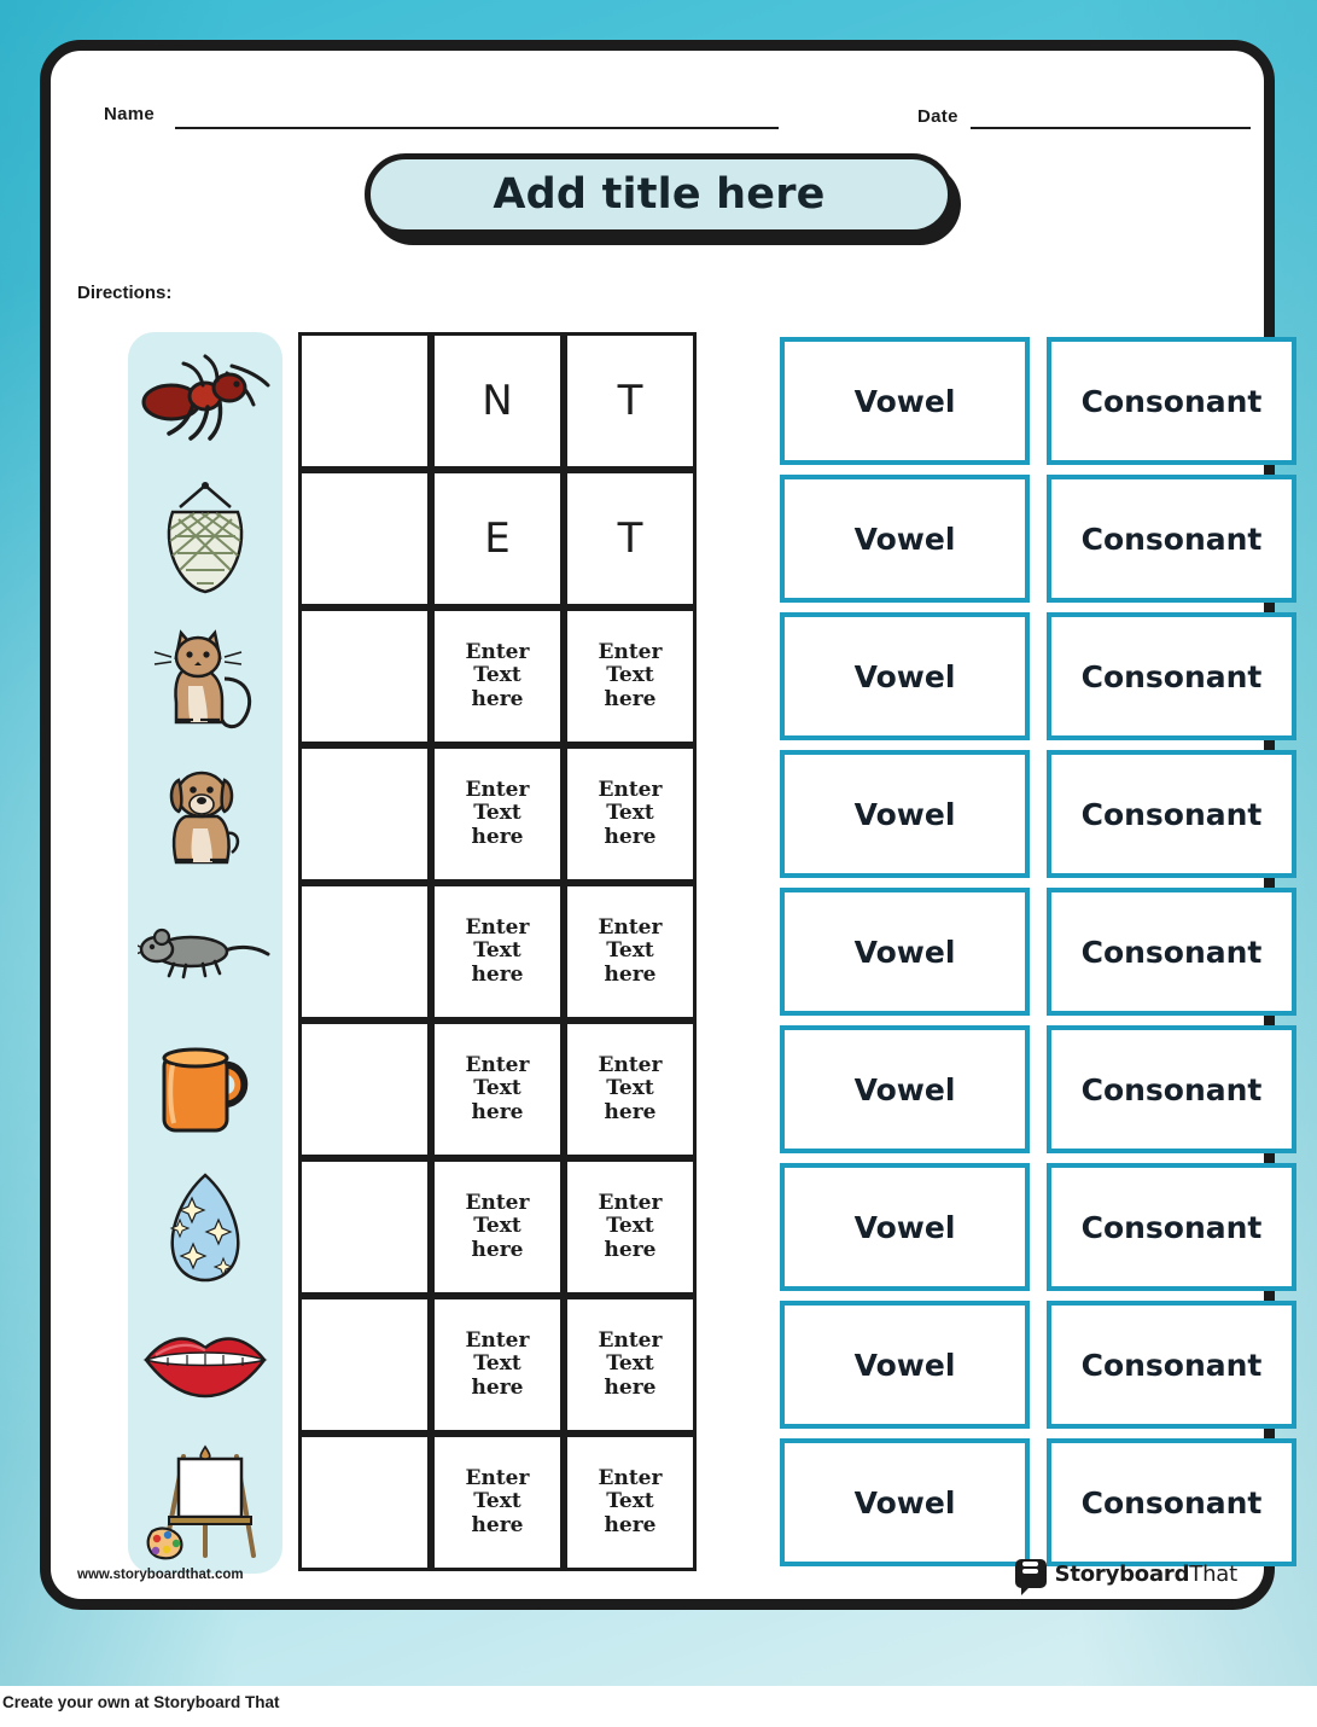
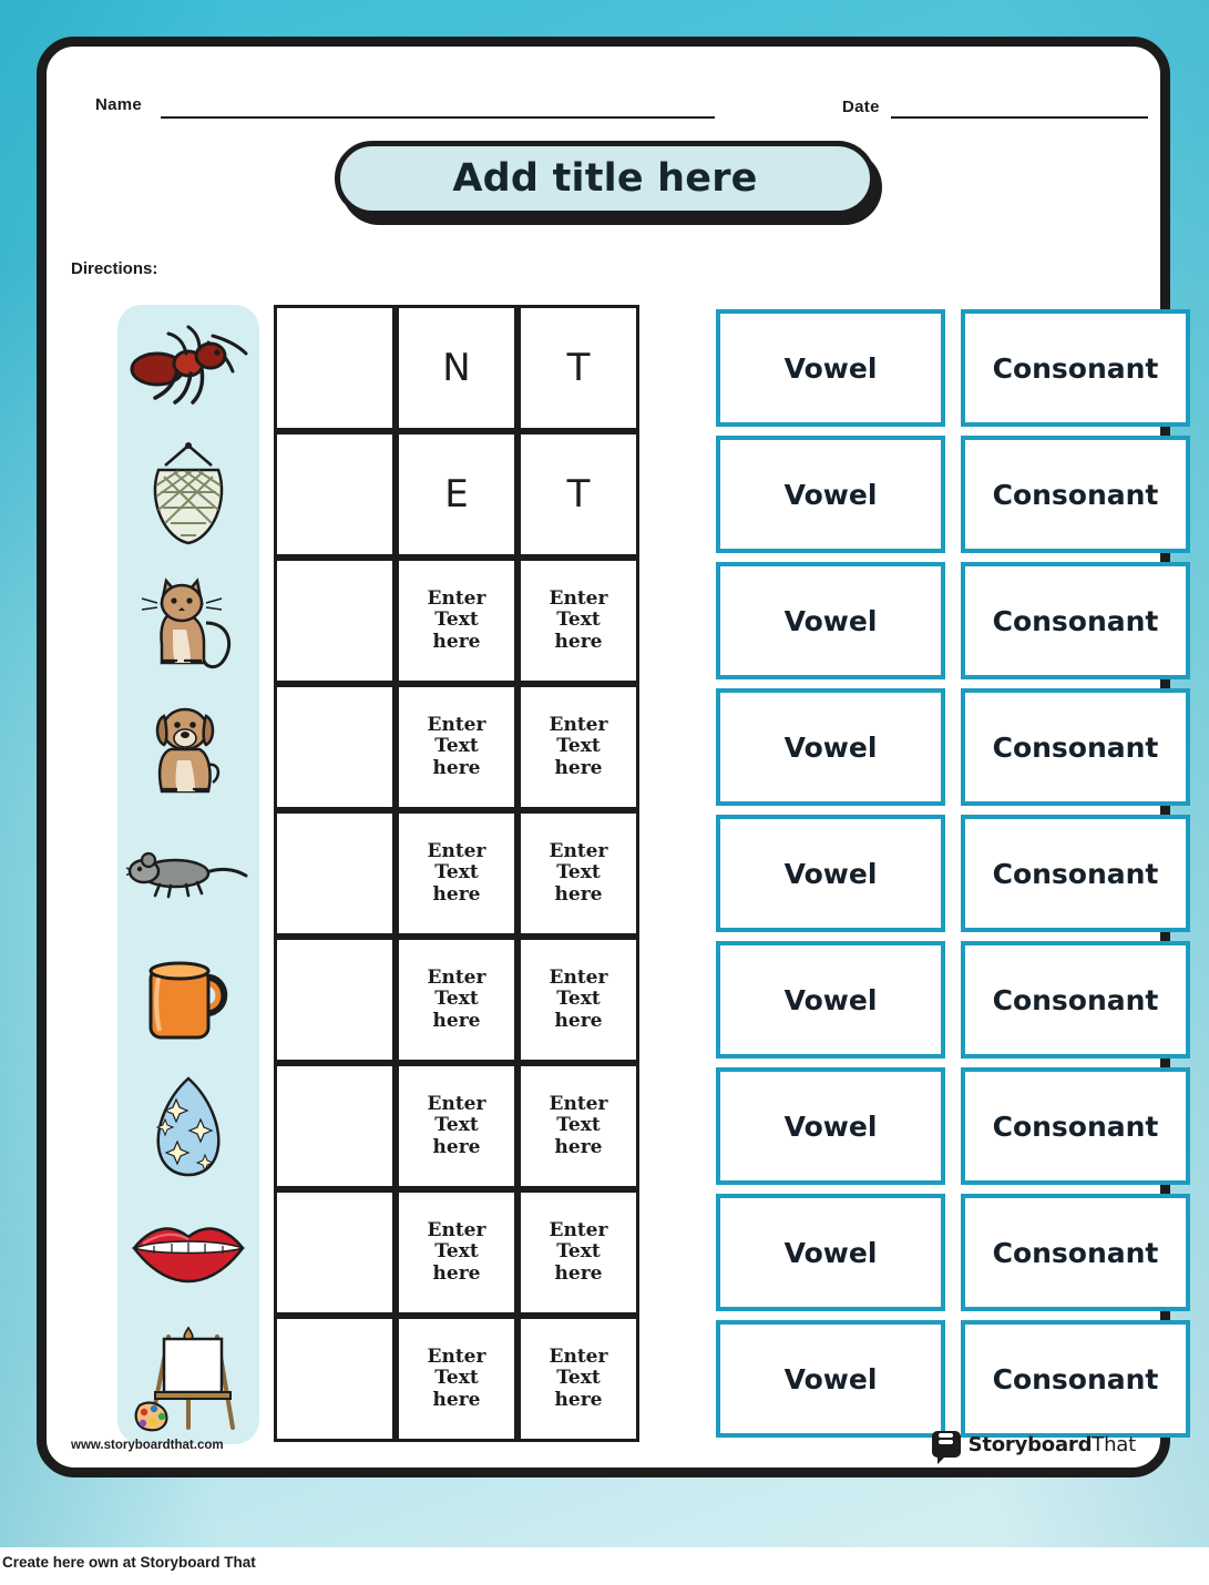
  Name
  Date
  Add title here
  Directions:
  N
  T
  E
  T
  Enter
  Text
  here
  Enter
  Text
  here
  Enter
  Text
  here
  Enter
  Text
  here
  Enter
  Text
  here
  Enter
  Text
  here
  Enter
  Text
  here
  Enter
  Text
  here
  Enter
  Text
  here
  Enter
  Text
  here
  Enter
  Text
  here
  Enter
  Text
  here
  Enter
  Text
  here
  Enter
  Text
  here
  Vowel
  Consonant
  Vowel
  Consonant
  Vowel
  Consonant
  Vowel
  Consonant
  Vowel
  Consonant
  Vowel
  Consonant
  Vowel
  Consonant
  Vowel
  Consonant
  Vowel
  Consonant
  www.storyboardthat.com
  StoryboardThat
- Create your own at Storyboard That
+ Create here own at Storyboard That
